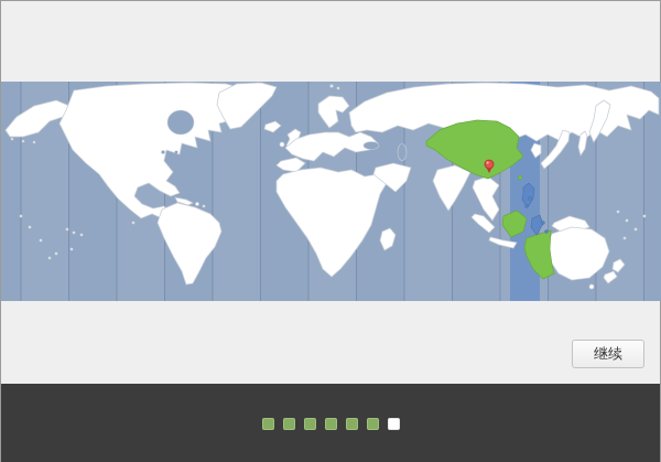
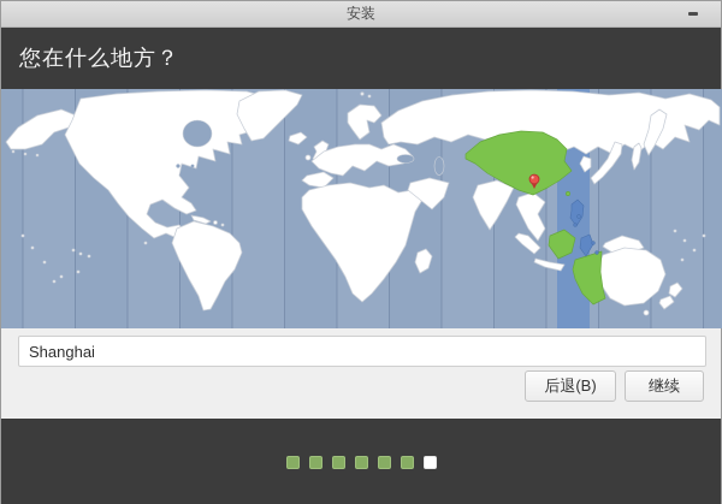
+ 安装
+ 您在什么地方？
+ Shanghai
+ 后退(B)
  继续
